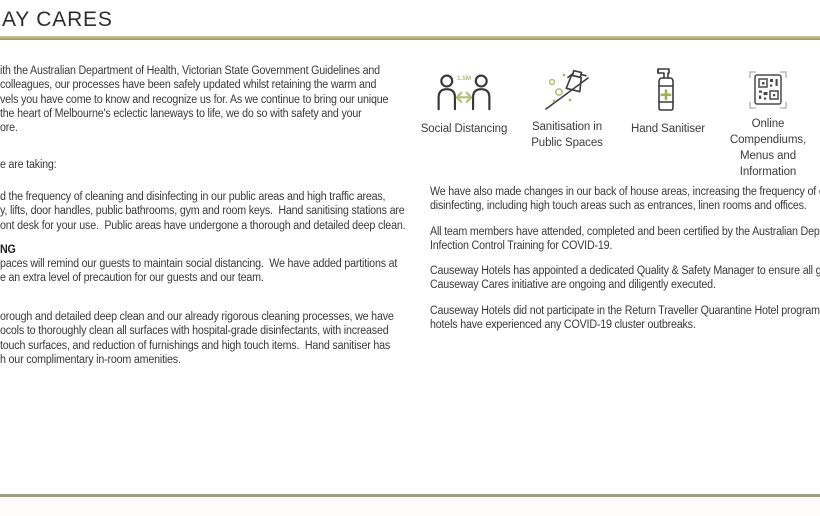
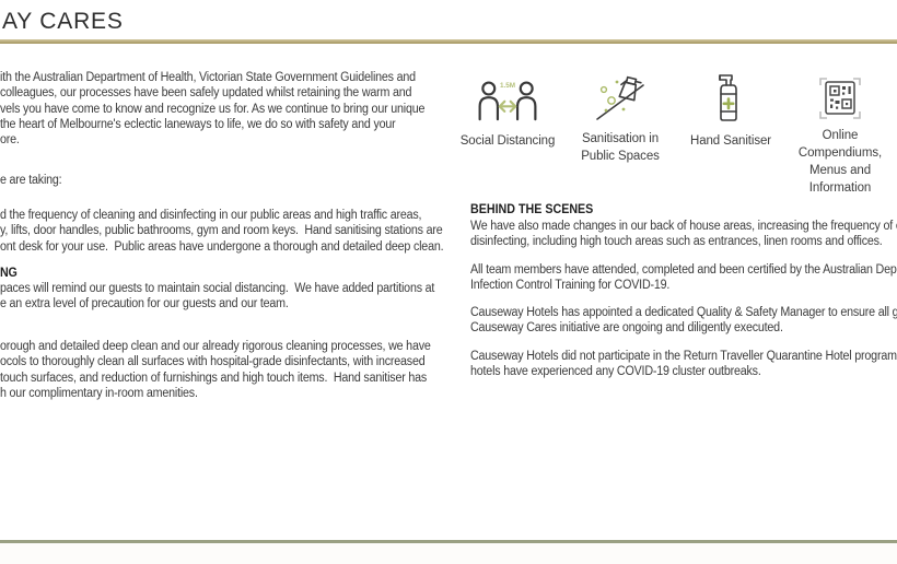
  AY CARES
  ith the Australian Department of Health, Victorian State Government Guidelines and
  colleagues, our processes have been safely updated whilst retaining the warm and
  vels you have come to know and recognize us for. As we continue to bring our unique
  the heart of Melbourne's eclectic laneways to life, we do so with safety and your
  ore.
  e are taking:
  d the frequency of cleaning and disinfecting in our public areas and high traffic areas,
  y, lifts, door handles, public bathrooms, gym and room keys. Hand sanitising stations are
  ont desk for your use. Public areas have undergone a thorough and detailed deep clean.
  NG
  paces will remind our guests to maintain social distancing. We have added partitions at
  e an extra level of precaution for our guests and our team.
  orough and detailed deep clean and our already rigorous cleaning processes, we have
  ocols to thoroughly clean all surfaces with hospital-grade disinfectants, with increased
  touch surfaces, and reduction of furnishings and high touch items. Hand sanitiser has
  h our complimentary in-room amenities.
  Social Distancing
  Sanitisation in
  Public Spaces
  Hand Sanitiser
  Online
  Compendiums,
  Menus and
  Information
+ BEHIND THE SCENES
  We have also made changes in our back of house areas, increasing the frequency of
  disinfecting, including high touch areas such as entrances, linen rooms and offices.
  All team members have attended, completed and been certified by the Australian Dep
  Infection Control Training for COVID-19.
  Causeway Hotels has appointed a dedicated Quality & Safety Manager to ensure all g
  Causeway Cares initiative are ongoing and diligently executed.
  Causeway Hotels did not participate in the Return Traveller Quarantine Hotel program
  hotels have experienced any COVID-19 cluster outbreaks.
